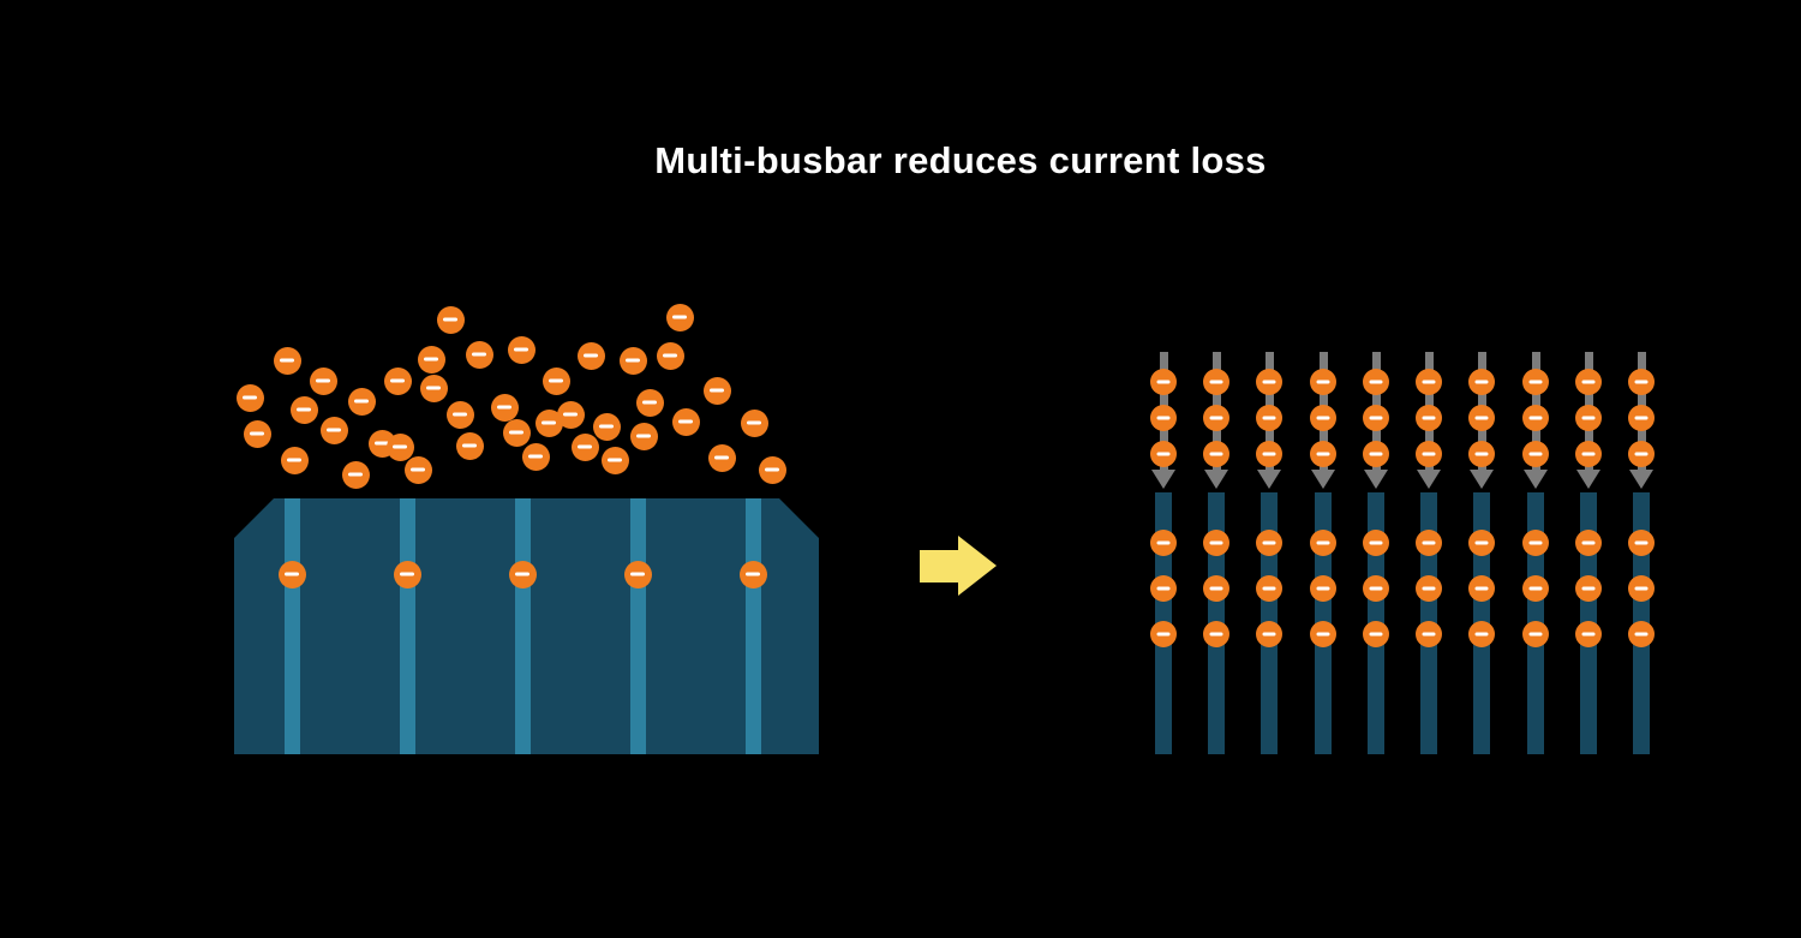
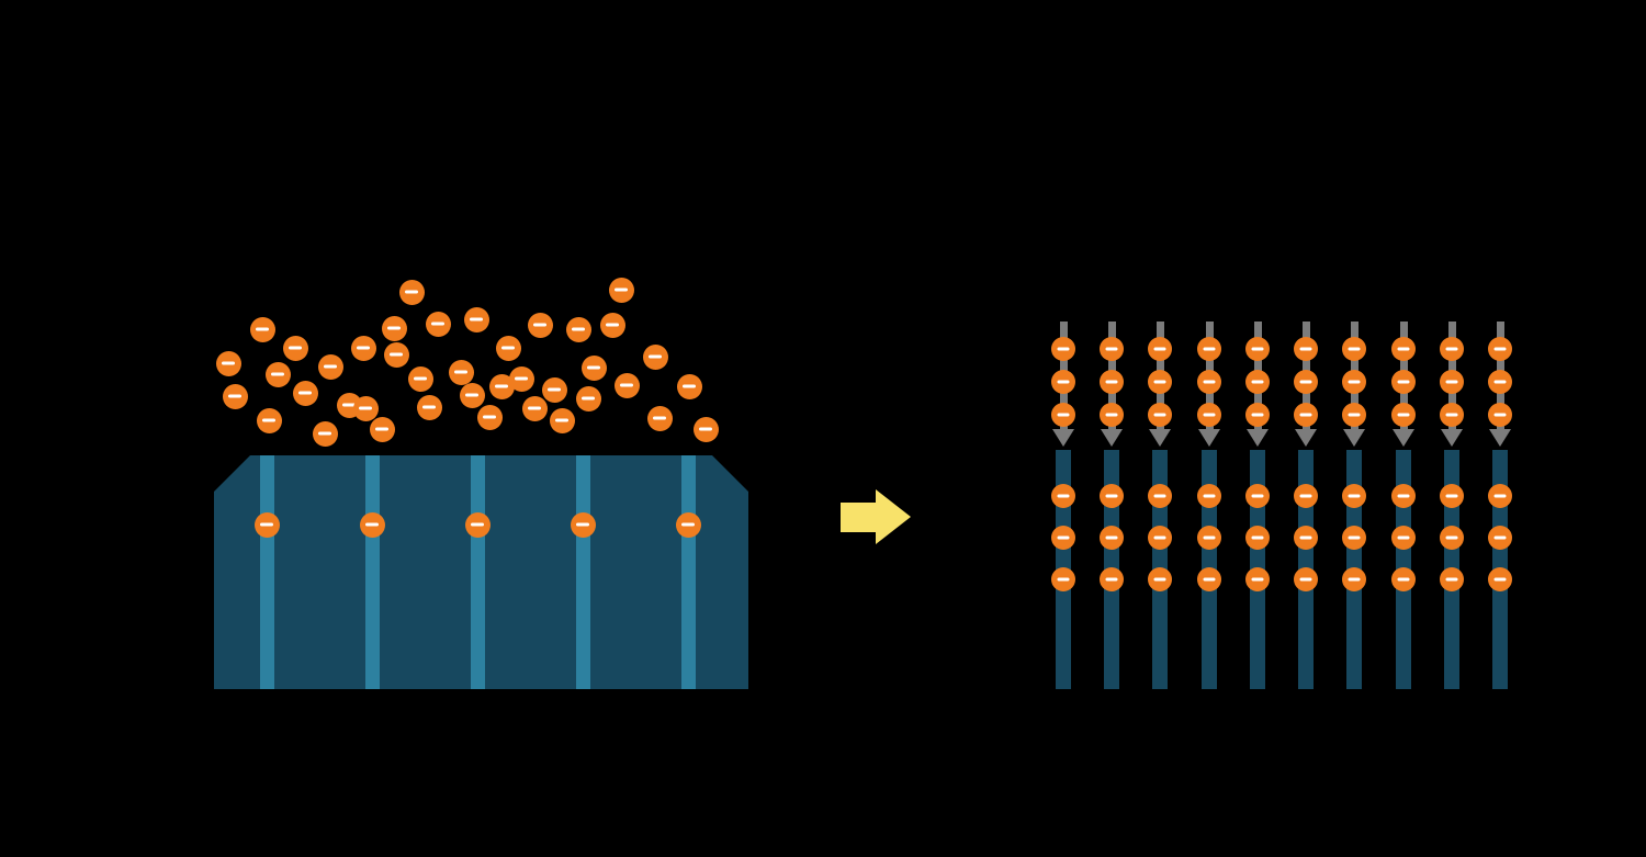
- Multi-busbar reduces current loss
